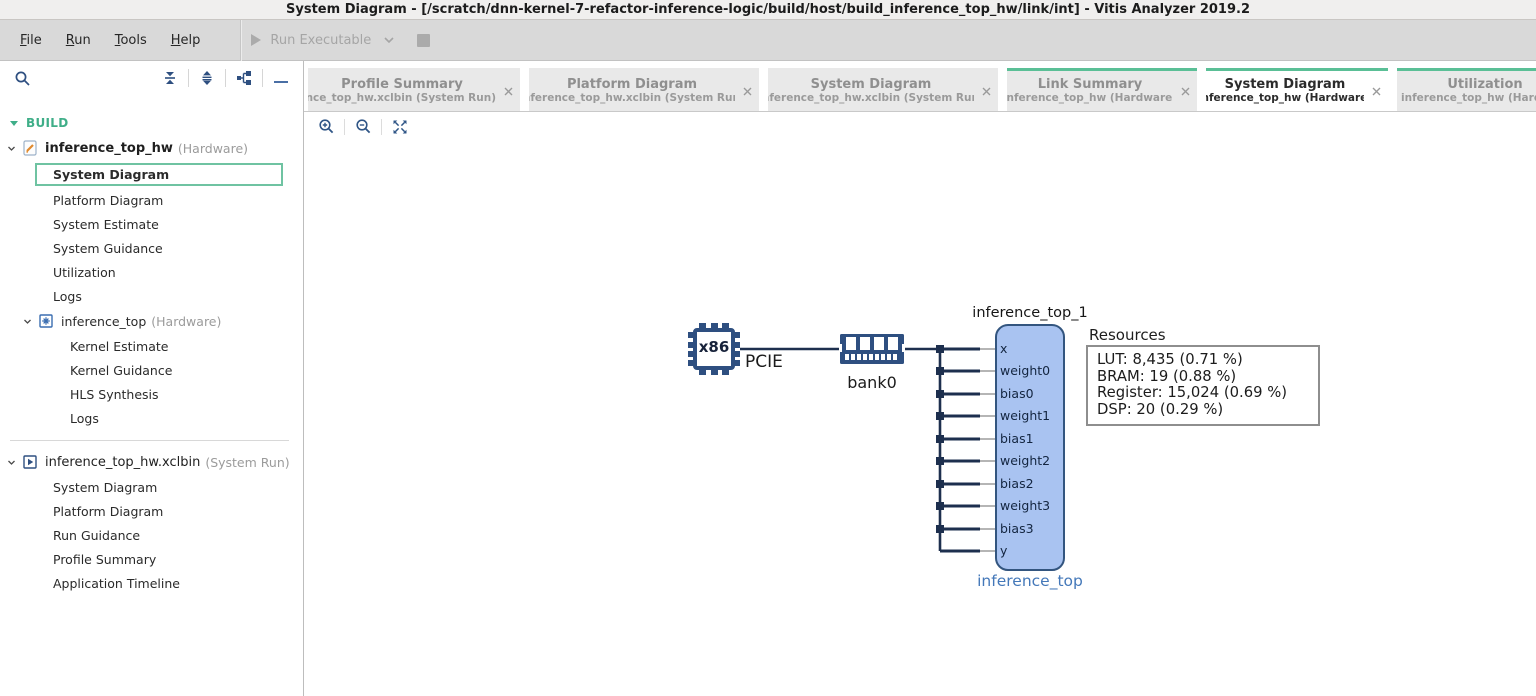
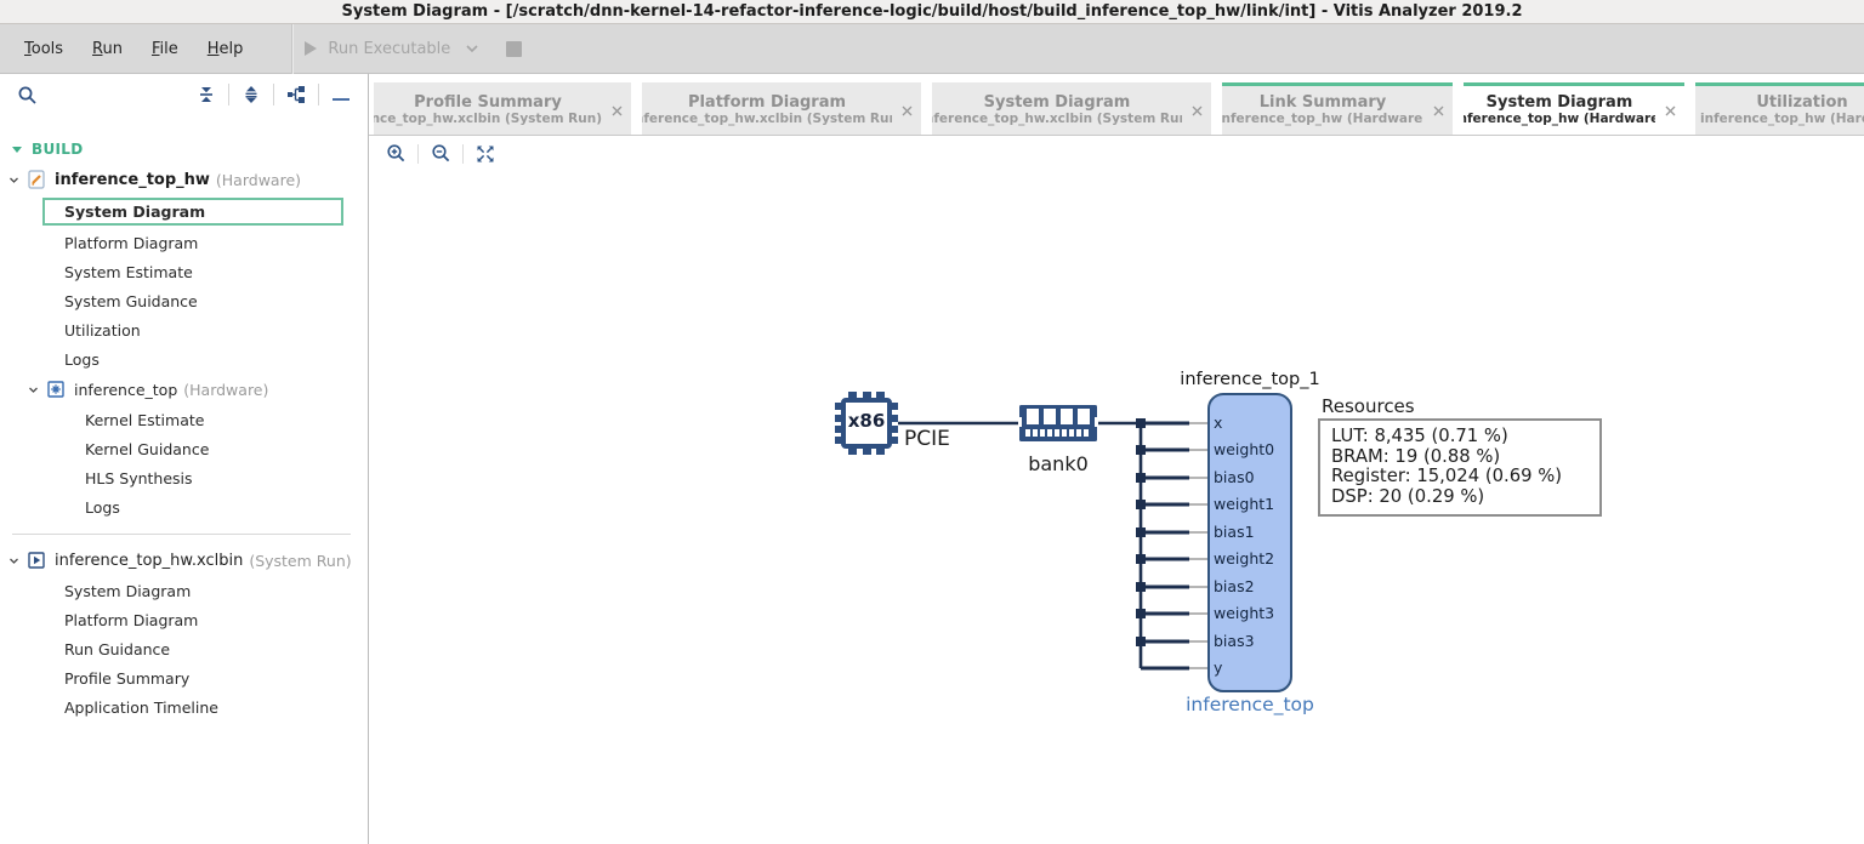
- System Diagram - [/scratch/dnn-kernel-7-refactor-inference-logic/build/host/build_inference_top_hw/link/int] - Vitis Analyzer 2019.2
+ System Diagram - [/scratch/dnn-kernel-14-refactor-inference-logic/build/host/build_inference_top_hw/link/int] - Vitis Analyzer 2019.2
- File
+ Tools
  Run
- Tools
+ File
  Help
  Run Executable
  BUILD
  inference_top_hw
  (Hardware)
  System Diagram
  Platform Diagram
  System Estimate
  System Guidance
  Utilization
  Logs
  inference_top
  (Hardware)
  Kernel Estimate
  Kernel Guidance
  HLS Synthesis
  Logs
  inference_top_hw.xclbin
  (System Run)
  System Diagram
  Platform Diagram
  Run Guidance
  Profile Summary
  Application Timeline
  Profile Summary
  nce_top_hw.xclbin (System Run)
  Platform Diagram
  ference_top_hw.xclbin (System Ru
  System Diagram
  ference_top_hw.xclbin (System Ru
  Link Summary
  nference_top_hw (Hardware
  System Diagram
  nference_top_hw (Hardware
  Utilization
  inference_top_hw (Har
  x86
  PCIE
  bank0
  inference_top_1
  inference_top
  x
  weight0
  bias0
  weight1
  bias1
  weight2
  bias2
  weight3
  bias3
  y
  Resources
  LUT: 8,435 (0.71 %)
  BRAM: 19 (0.88 %)
  Register: 15,024 (0.69 %)
  DSP: 20 (0.29 %)
